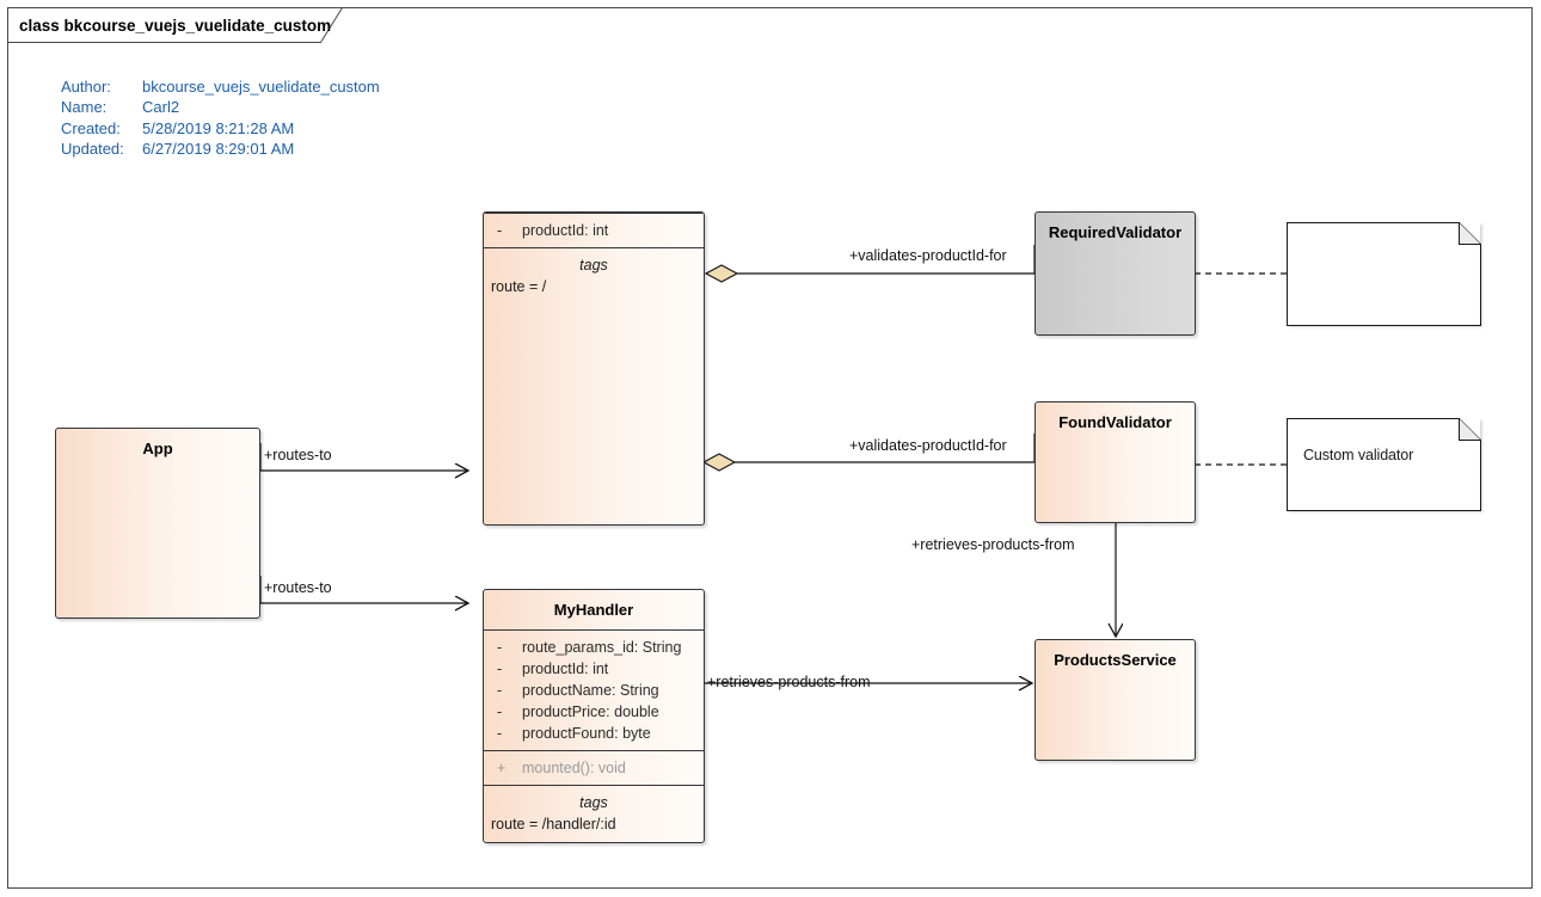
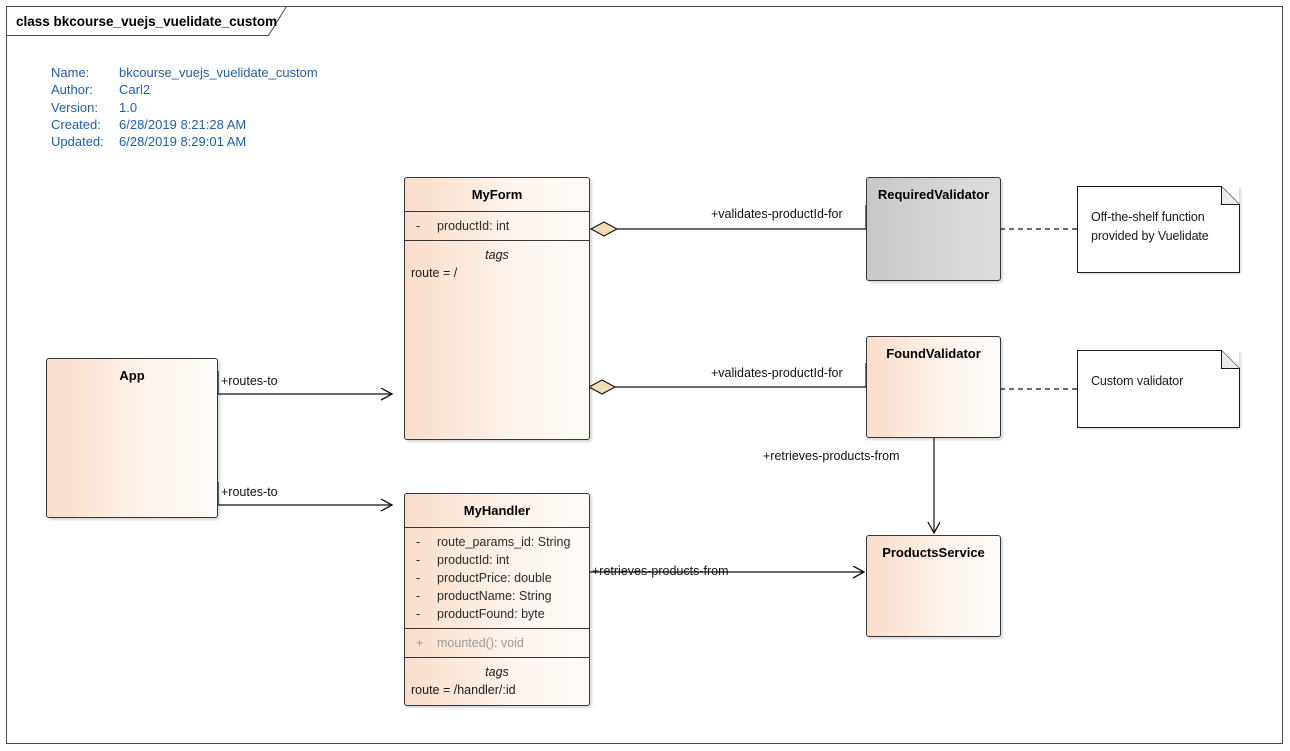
  class bkcourse_vuejs_vuelidate_custom
- Author:
+ Name:
  bkcourse_vuejs_vuelidate_custom
- Name:
+ Author:
  Carl2
+ Version:
+ 1.0
  Created:
- 5/28/2019 8:21:28 AM
+ 6/28/2019 8:21:28 AM
  Updated:
- 6/27/2019 8:29:01 AM
+ 6/28/2019 8:29:01 AM
  +routes-to
  +routes-to
  +validates-productId-for
  +validates-productId-for
  +retrieves-products-from
  +retrieves-products-from
  App
+ MyForm
  -
  productId: int
  tags
  route = /
  MyHandler
  -
  route_params_id: String
  -
  productId: int
  -
- productName: String
+ productPrice: double
  -
- productPrice: double
+ productName: String
  -
  productFound: byte
  +
  mounted(): void
  tags
  route = /handler/:id
  RequiredValidator
  FoundValidator
  ProductsService
+ Off-the-shelf function
+ provided by Vuelidate
  Custom validator
